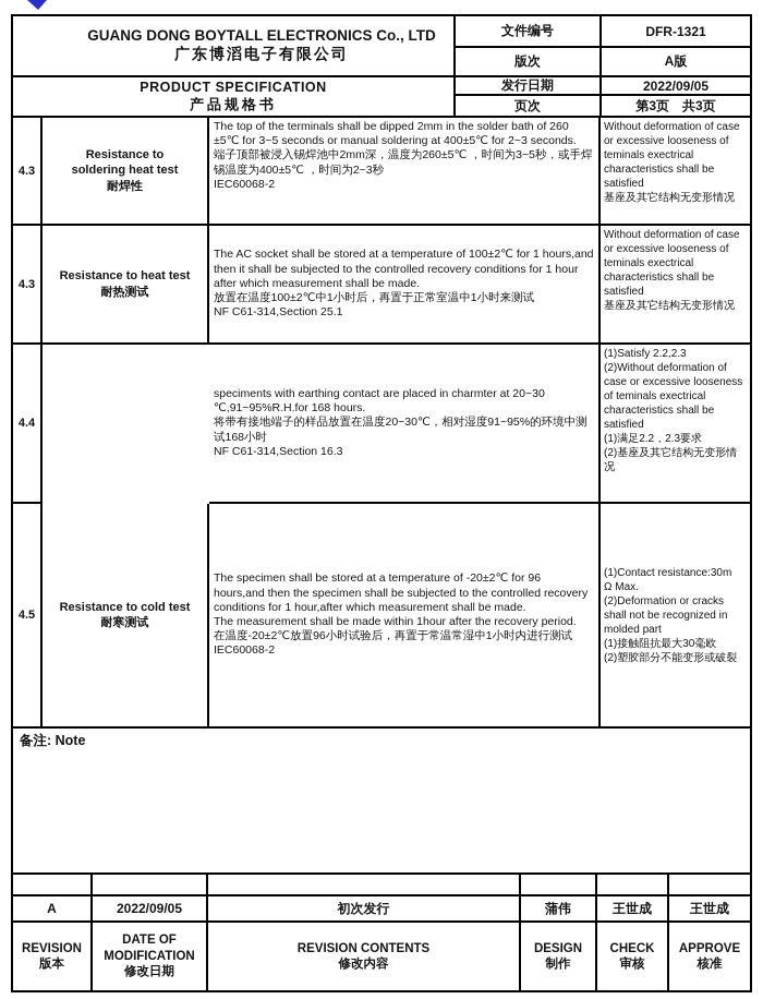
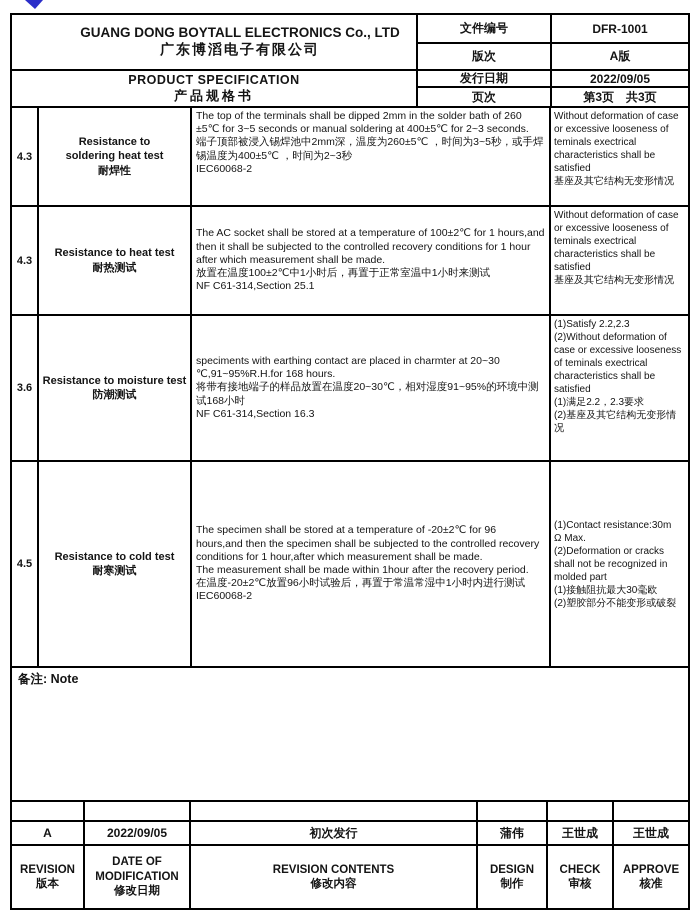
  GUANG DONG BOYTALL ELECTRONICS Co., LTD
  广东博滔电子有限公司
  PRODUCT SPECIFICATION
  产品规格书
  文件编号
- DFR-1321
+ DFR-1001
  版次
  A版
  发行日期
  2022/09/05
  页次
  第3页 共3页
  4.3
  Resistance to
  soldering heat test
  耐焊性
  The top of the terminals shall be dipped 2mm in the solder bath of 260 ±5℃ for 3~5 seconds or manual soldering at 400±5℃ for 2~3 seconds.
  端子顶部被浸入锡焊池中2mm深，温度为260±5℃ ，时间为3~5秒，或手焊锡温度为400±5℃ ，时间为2~3秒
  IEC60068-2
  Without deformation of case or excessive looseness of teminals exectrical characteristics shall be satisfied
  基座及其它结构无变形情况
  4.3
  Resistance to heat test
  耐热测试
  The AC socket shall be stored at a temperature of 100±2℃ for 1 hours,and then it shall be subjected to the controlled recovery conditions for 1 hour after which measurement shall be made.
  放置在温度100±2℃中1小时后，再置于正常室温中1小时来测试
  NF C61-314,Section 25.1
  Without deformation of case or excessive looseness of teminals exectrical characteristics shall be satisfied
  基座及其它结构无变形情况
- 4.4
+ 3.6
+ Resistance to moisture test
+ 防潮测试
  speciments with earthing contact are placed in charmter at 20~30 ℃,91~95%R.H.for 168 hours.
  将带有接地端子的样品放置在温度20~30℃，相对湿度91~95%的环境中测试168小时
  NF C61-314,Section 16.3
  (1)Satisfy 2.2,2.3
  (2)Without deformation of case or excessive looseness of teminals exectrical characteristics shall be satisfied
  (1)满足2.2，2.3要求
  (2)基座及其它结构无变形情况
  4.5
  Resistance to cold test
  耐寒测试
  The specimen shall be stored at a temperature of -20±2℃ for 96 hours,and then the specimen shall be subjected to the controlled recovery conditions for 1 hour,after which measurement shall be made.
  The measurement shall be made within 1hour after the recovery period.
  在温度-20±2℃放置96小时试验后，再置于常温常湿中1小时内进行测试
  IEC60068-2
  (1)Contact resistance:30m
  Ω Max.
  (2)Deformation or cracks shall not be recognized in molded part
  (1)接触阻抗最大30毫欧
  (2)塑胶部分不能变形或破裂
  备注: Note
  A
  2022/09/05
  初次发行
  蒲伟
  王世成
  王世成
  REVISION
  版本
  DATE OF
  MODIFICATION
  修改日期
  REVISION CONTENTS
  修改内容
  DESIGN
  制作
  CHECK
  审核
  APPROVE
  核准
